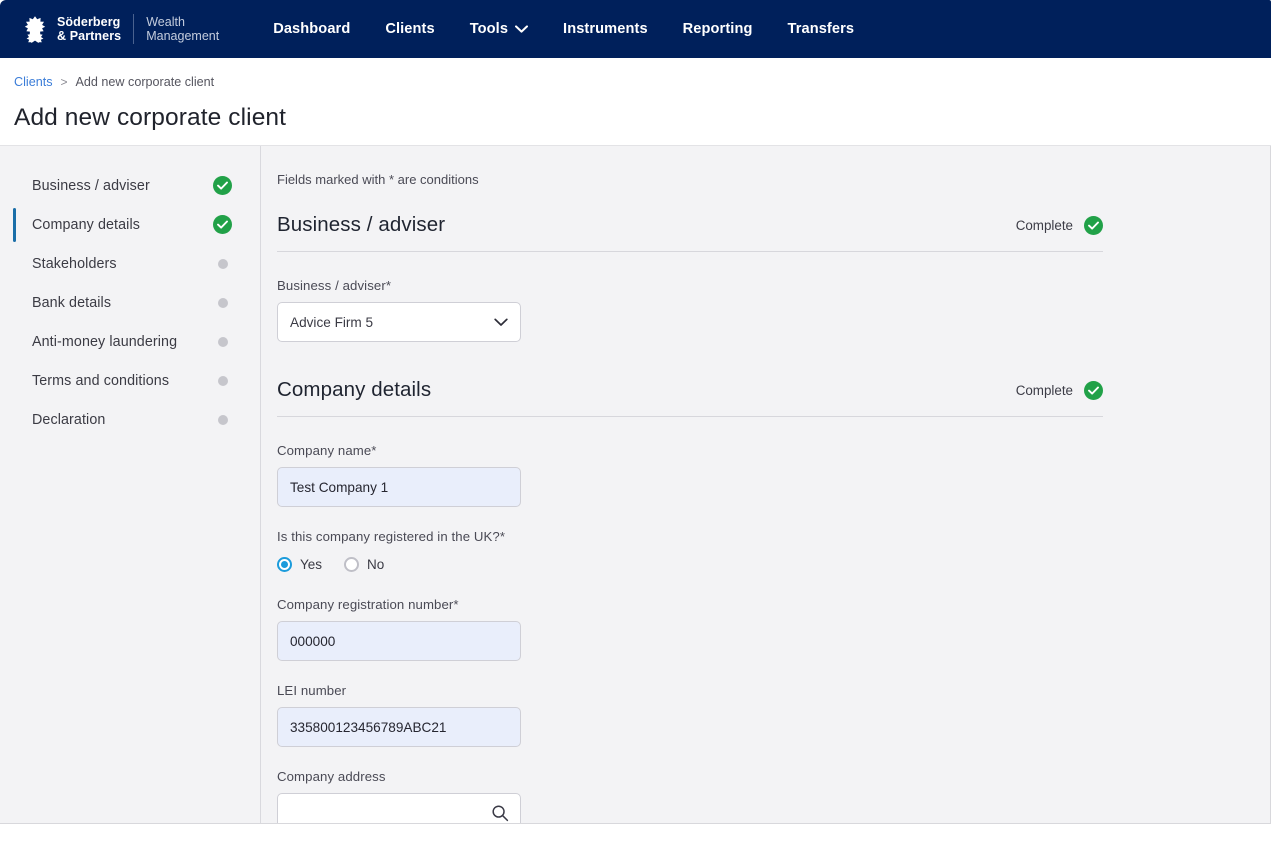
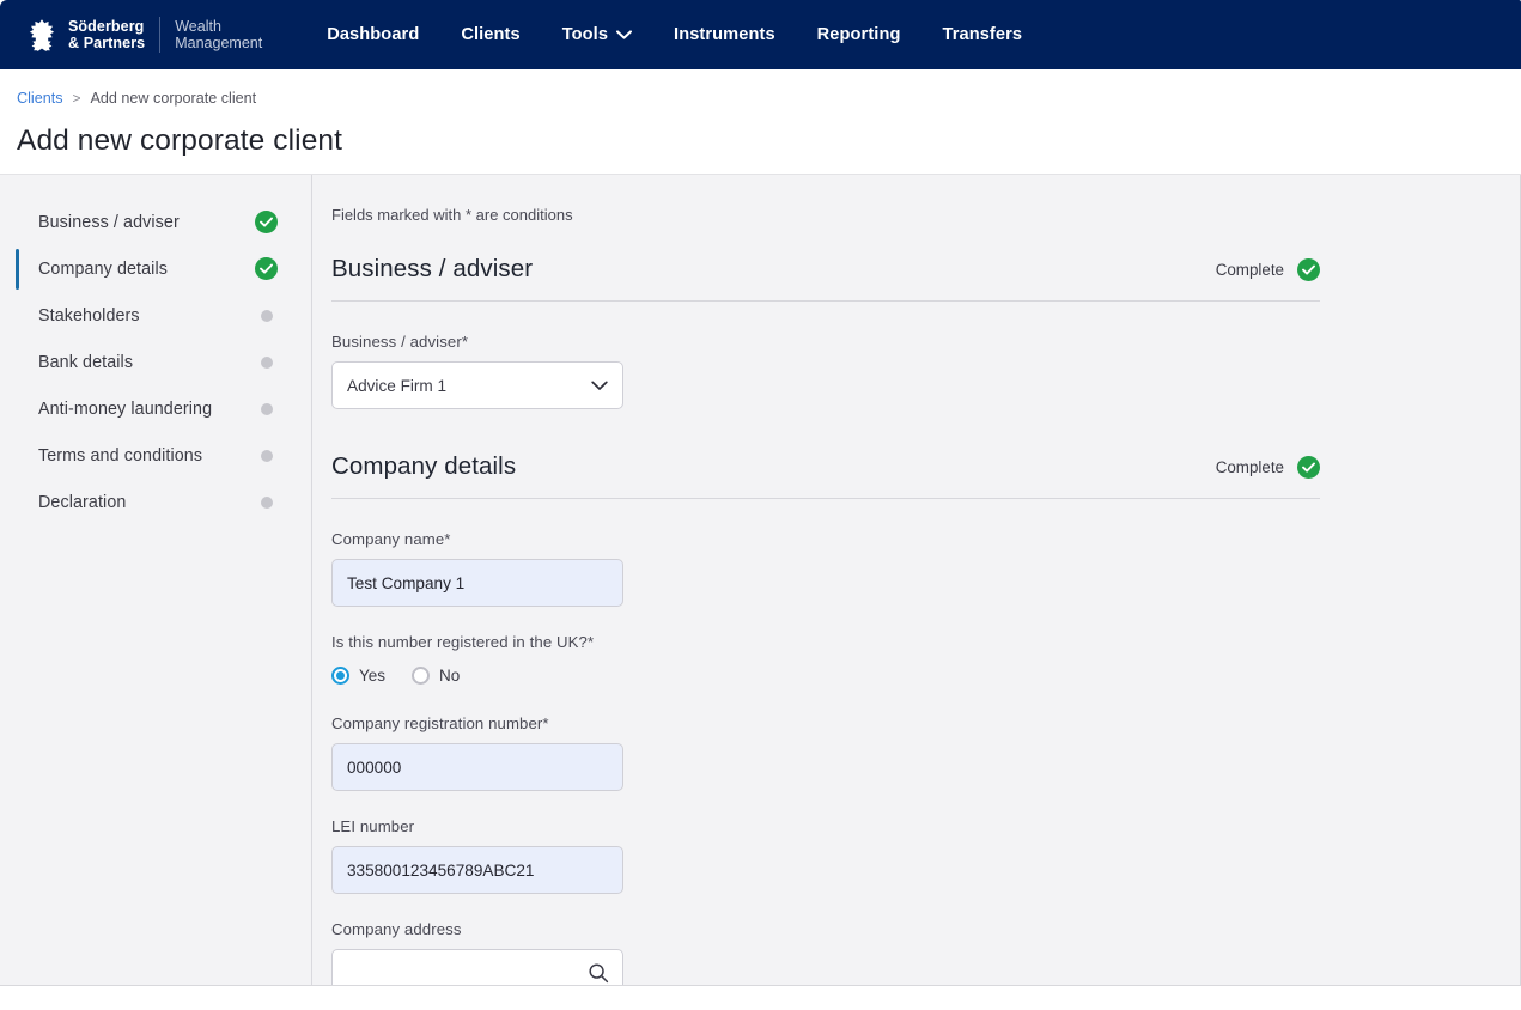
  Söderberg
  & Partners
  Wealth
  Management
  Dashboard
  Clients
  Tools
  Instruments
  Reporting
  Transfers
  Clients
  >
  Add new corporate client
  Add new corporate client
  Business / adviser
  Company details
  Stakeholders
  Bank details
  Anti-money laundering
  Terms and conditions
  Declaration
  Fields marked with * are conditions
  Business / adviser
  Complete
  Business / adviser*
- Advice Firm 5
+ Advice Firm 1
  Company details
  Complete
  Company name*
  Test Company 1
- Is this company registered in the UK?*
+ Is this number registered in the UK?*
  Yes
  No
  Company registration number*
  000000
  LEI number
  335800123456789ABC21
  Company address
